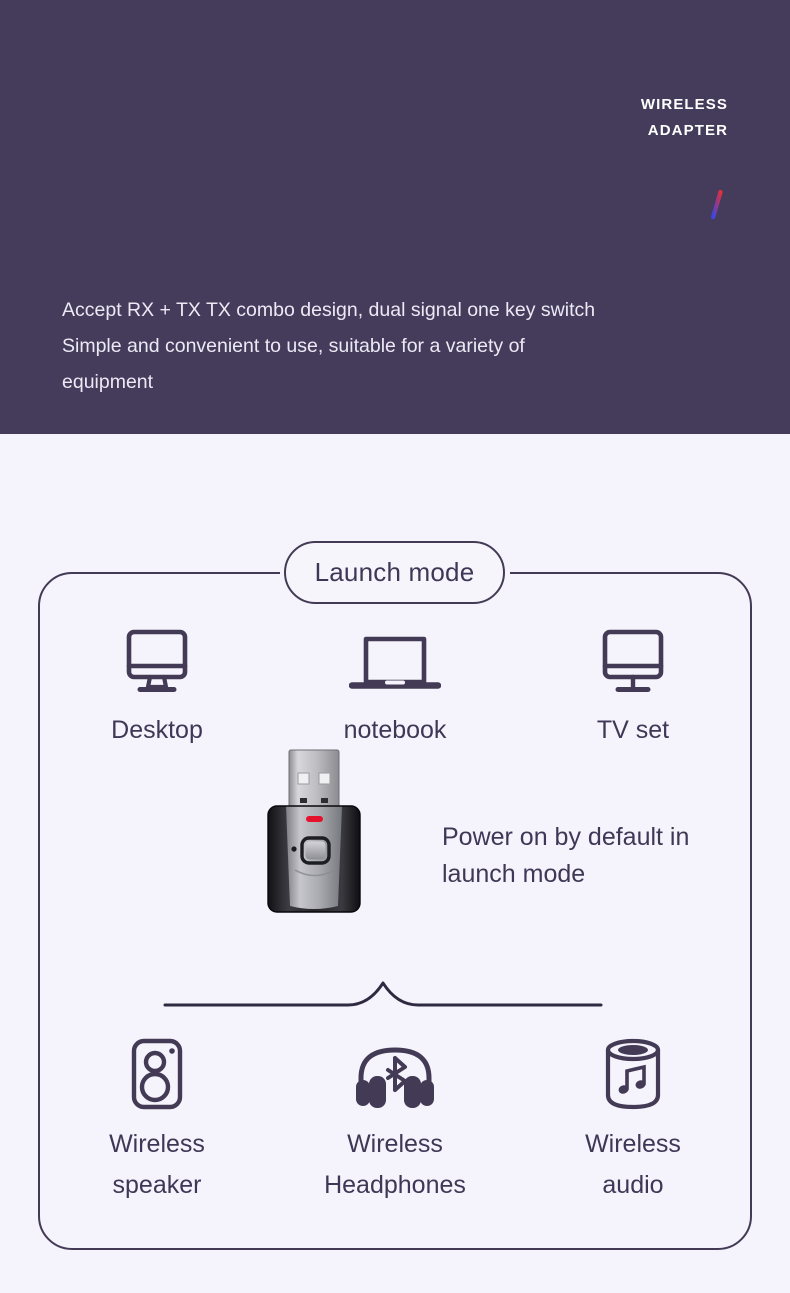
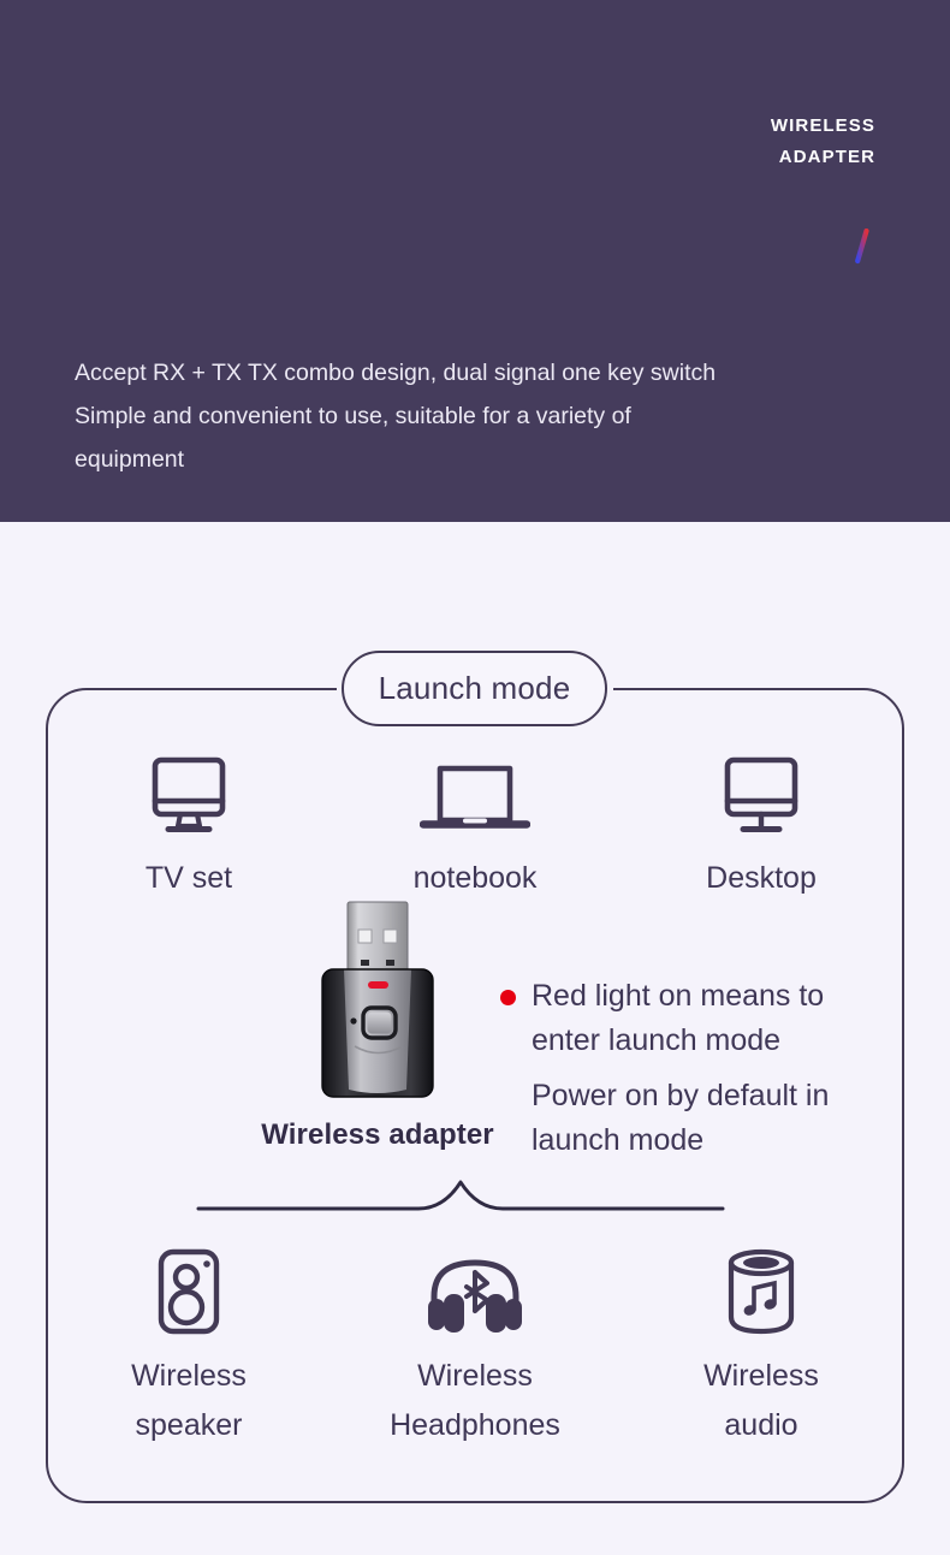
  WIRELESS
  ADAPTER
  Accept RX + TX TX combo design, dual signal one key switch
  Simple and convenient to use, suitable for a variety of
  equipment
  Launch mode
- Desktop
+ TV set
  notebook
- TV set
+ Desktop
+ Wireless adapter
+ Red light on means to enter launch mode
  Power on by default in launch mode
  Wireless
  speaker
  Wireless
  Headphones
  Wireless
  audio
